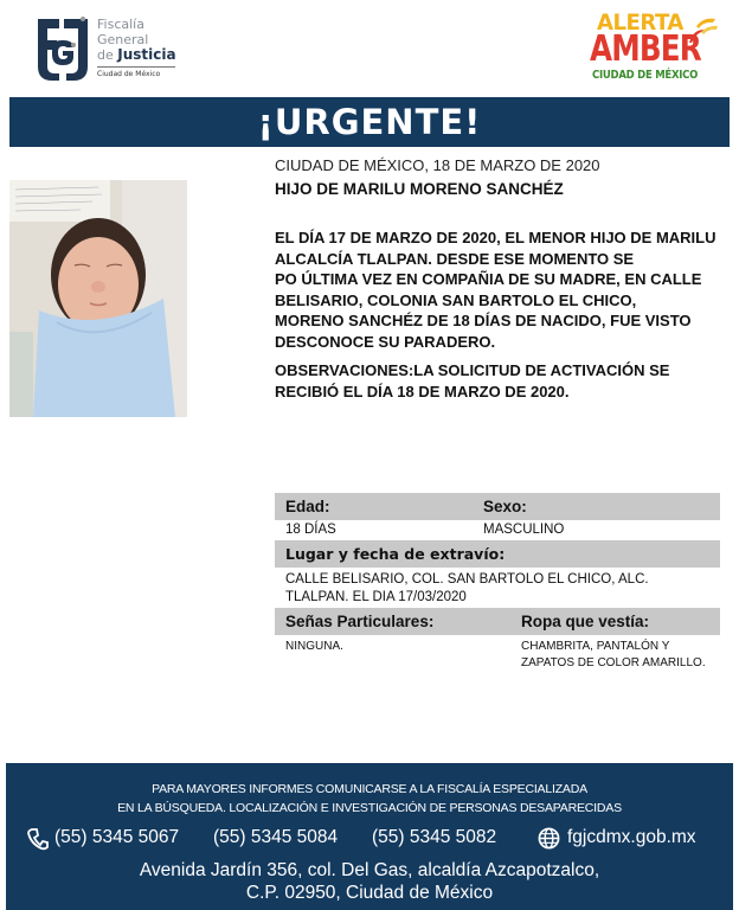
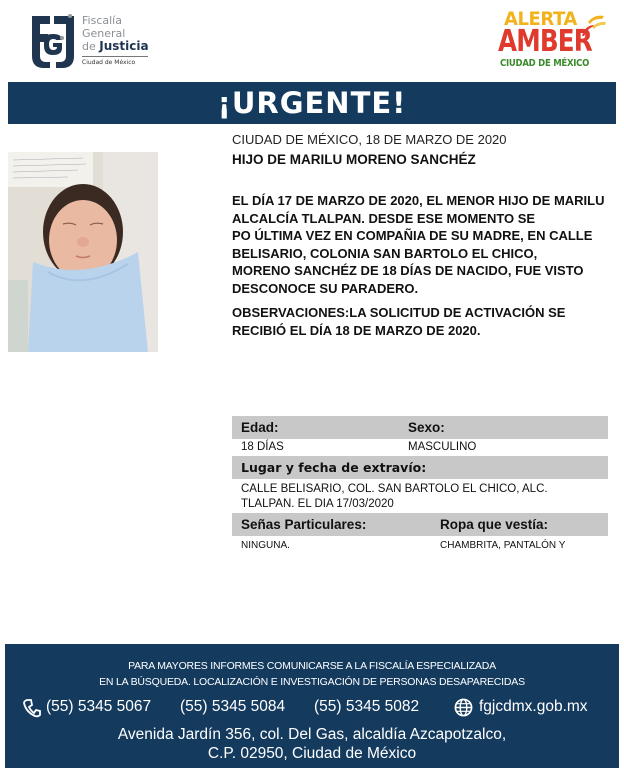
  Fiscalía
  General
  de Justicia
  ALERTA
  AMBER
  CIUDAD DE MÉXICO
  ¡URGENTE!
  CIUDAD DE MÉXICO, 18 DE MARZO DE 2020
  HIJO DE MARILU MORENO SANCHÉZ
  EL DÍA 17 DE MARZO DE 2020, EL MENOR HIJO DE MARILU
  ALCALCÍA TLALPAN. DESDE ESE MOMENTO SE
  PO ÚLTIMA VEZ EN COMPAÑIA DE SU MADRE, EN CALLE
  BELISARIO, COLONIA SAN BARTOLO EL CHICO,
  MORENO SANCHÉZ DE 18 DÍAS DE NACIDO, FUE VISTO
  DESCONOCE SU PARADERO.
  OBSERVACIONES:LA SOLICITUD DE ACTIVACIÓN SE
  RECIBIÓ EL DÍA 18 DE MARZO DE 2020.
  Edad:
  Sexo:
  18 DÍAS
  MASCULINO
  Lugar y fecha de extravío:
  CALLE BELISARIO, COL. SAN BARTOLO EL CHICO, ALC.
  TLALPAN. EL DIA 17/03/2020
  Señas Particulares:
  Ropa que vestía:
  NINGUNA.
  CHAMBRITA, PANTALÓN Y
- ZAPATOS DE COLOR AMARILLO.
  PARA MAYORES INFORMES COMUNICARSE A LA FISCALÍA ESPECIALIZADA
  EN LA BÚSQUEDA. LOCALIZACIÓN E INVESTIGACIÓN DE PERSONAS DESAPARECIDAS
  (55) 5345 5067
  (55) 5345 5084
  (55) 5345 5082
  fgjcdmx.gob.mx
  Avenida Jardín 356, col. Del Gas, alcaldía Azcapotzalco,
  C.P. 02950, Ciudad de México
